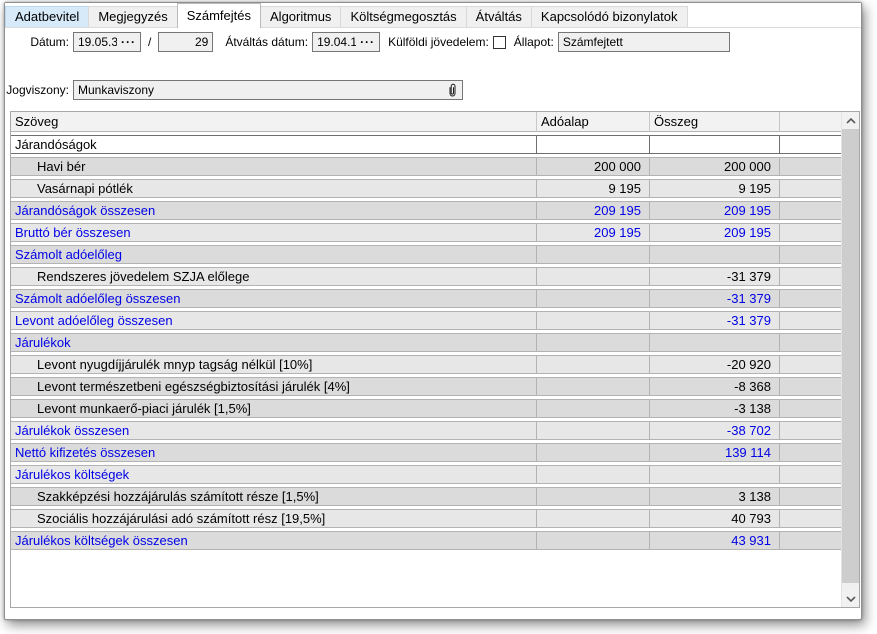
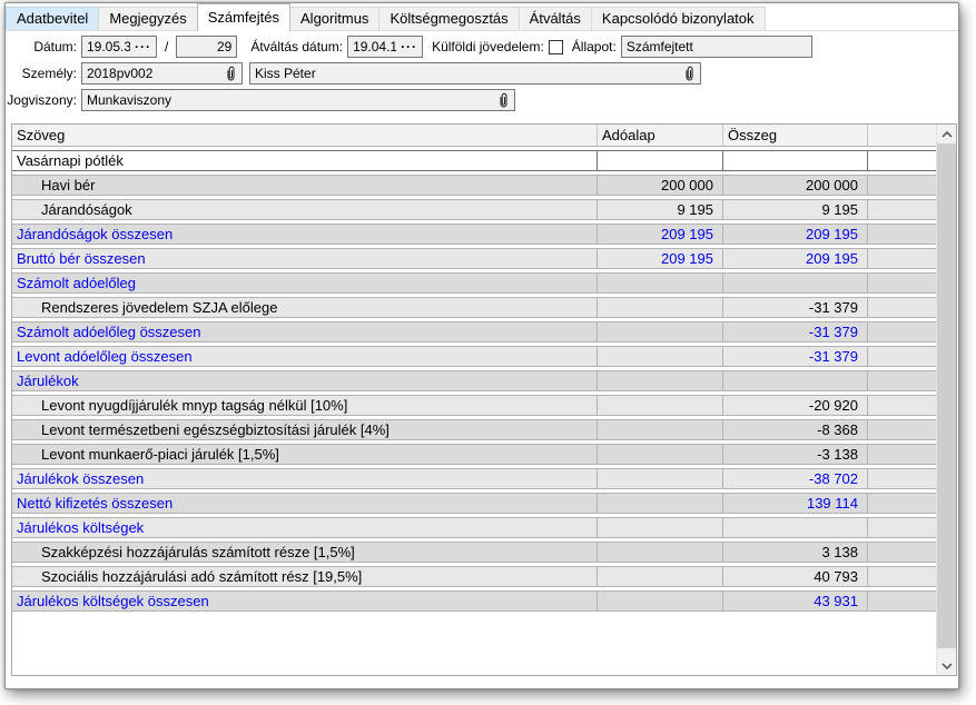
  Adatbevitel
  Megjegyzés
  Számfejtés
  Algoritmus
  Költségmegosztás
  Átváltás
  Kapcsolódó bizonylatok
  Dátum:
  19.05.3
  ···
  /
  29
  Átváltás dátum:
  19.04.1
  ···
  Külföldi jövedelem:
  Állapot:
  Számfejtett
+ Személy:
+ 2018pv002
+ Kiss Péter
  Jogviszony:
  Munkaviszony
  Szöveg	Adóalap	Összeg
- Járandóságok
+ Vasárnapi pótlék
  Havi bér	200 000	200 000
- Vasárnapi pótlék	9 195	9 195
+ Járandóságok	9 195	9 195
  Járandóságok összesen	209 195	209 195
  Bruttó bér összesen	209 195	209 195
  Számolt adóelőleg
  Rendszeres jövedelem SZJA előlege		-31 379
  Számolt adóelőleg összesen		-31 379
  Levont adóelőleg összesen		-31 379
  Járulékok
  Levont nyugdíjjárulék mnyp tagság nélkül [10%]		-20 920
  Levont természetbeni egészségbiztosítási járulék [4%]		-8 368
  Levont munkaerő-piaci járulék [1,5%]		-3 138
  Járulékok összesen		-38 702
  Nettó kifizetés összesen		139 114
  Járulékos költségek
  Szakképzési hozzájárulás számított része [1,5%]		3 138
  Szociális hozzájárulási adó számított rész [19,5%]		40 793
  Járulékos költségek összesen		43 931
